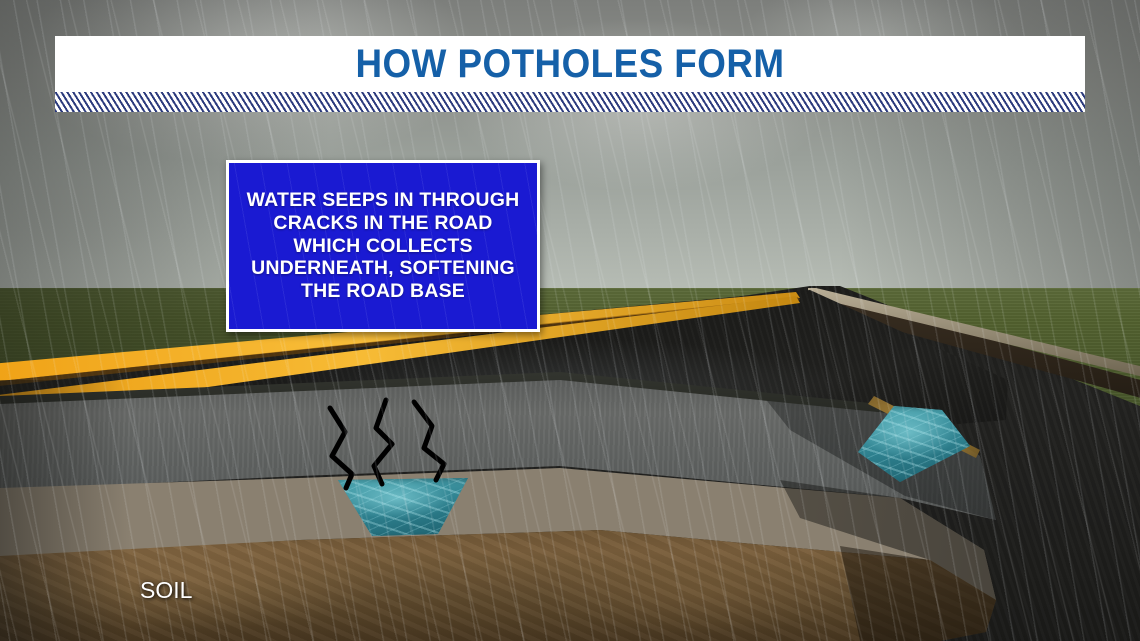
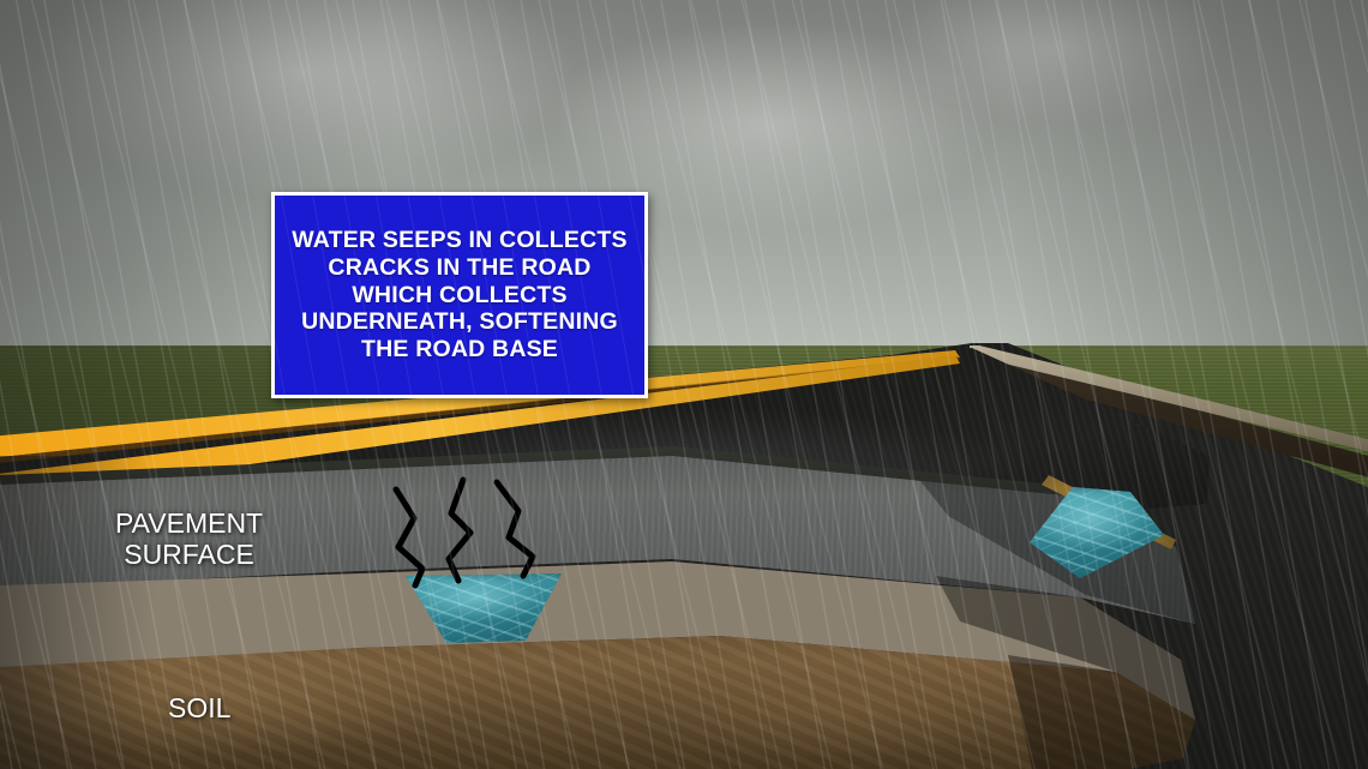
+ PAVEMENT
+ SURFACE
  SOIL
- WATER SEEPS IN THROUGH CRACKS IN THE ROAD WHICH COLLECTS UNDERNEATH, SOFTENING THE ROAD BASE
+ WATER SEEPS IN COLLECTS CRACKS IN THE ROAD WHICH COLLECTS UNDERNEATH, SOFTENING THE ROAD BASE
- HOW POTHOLES FORM
